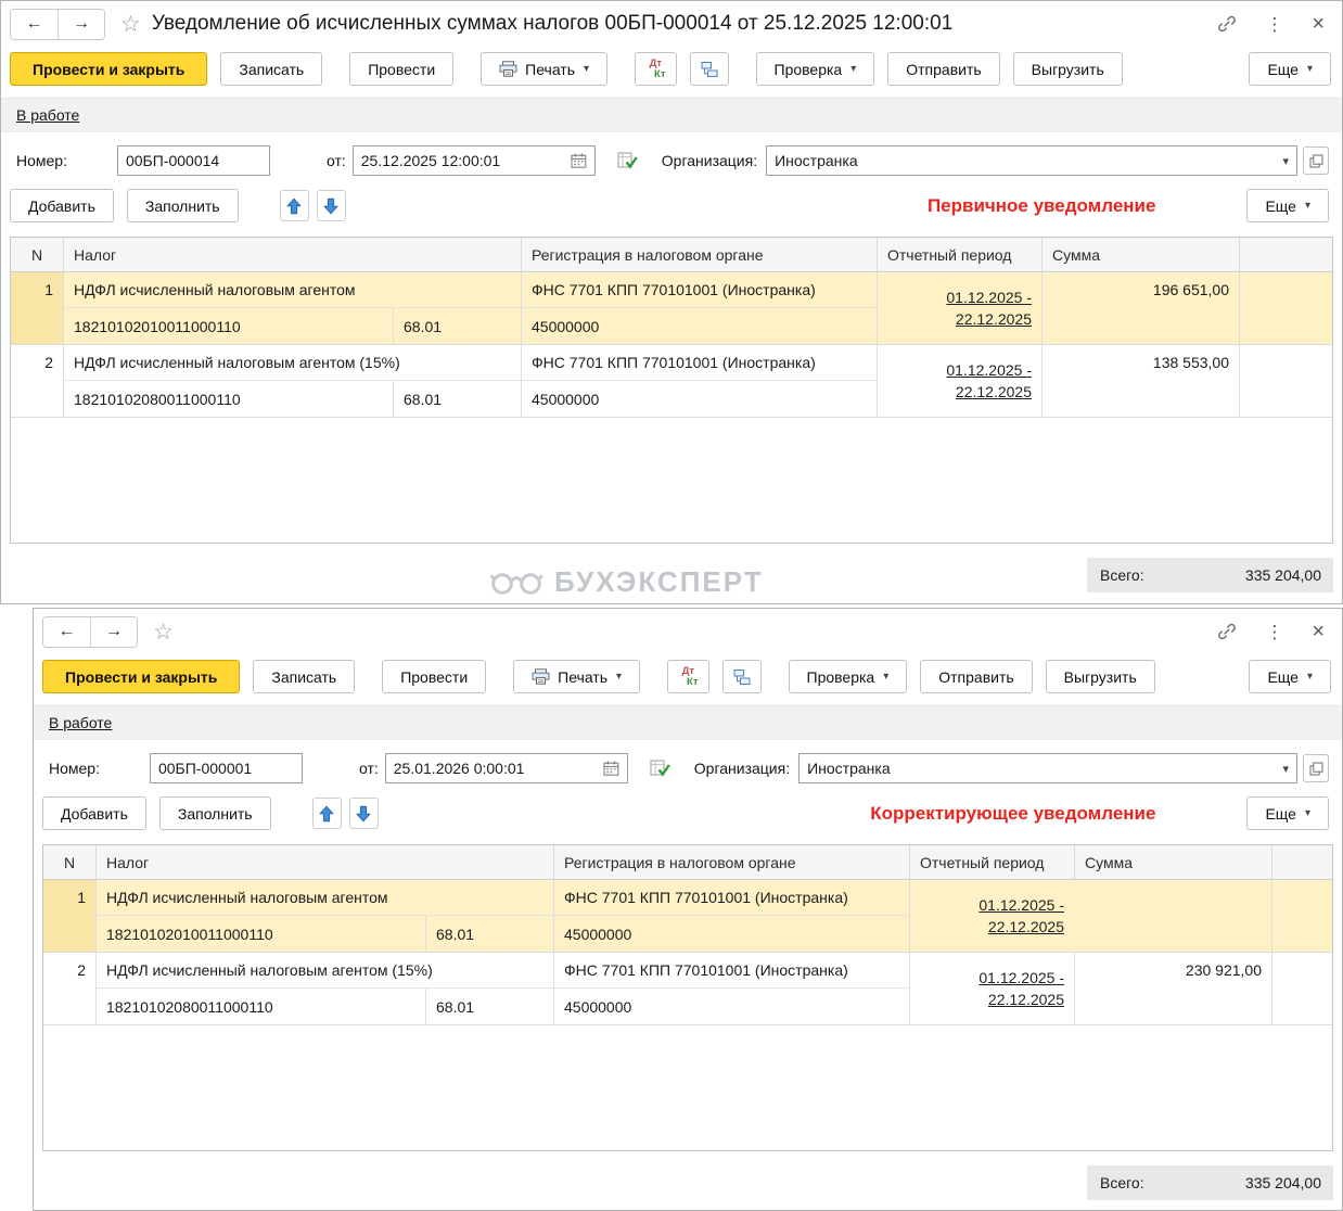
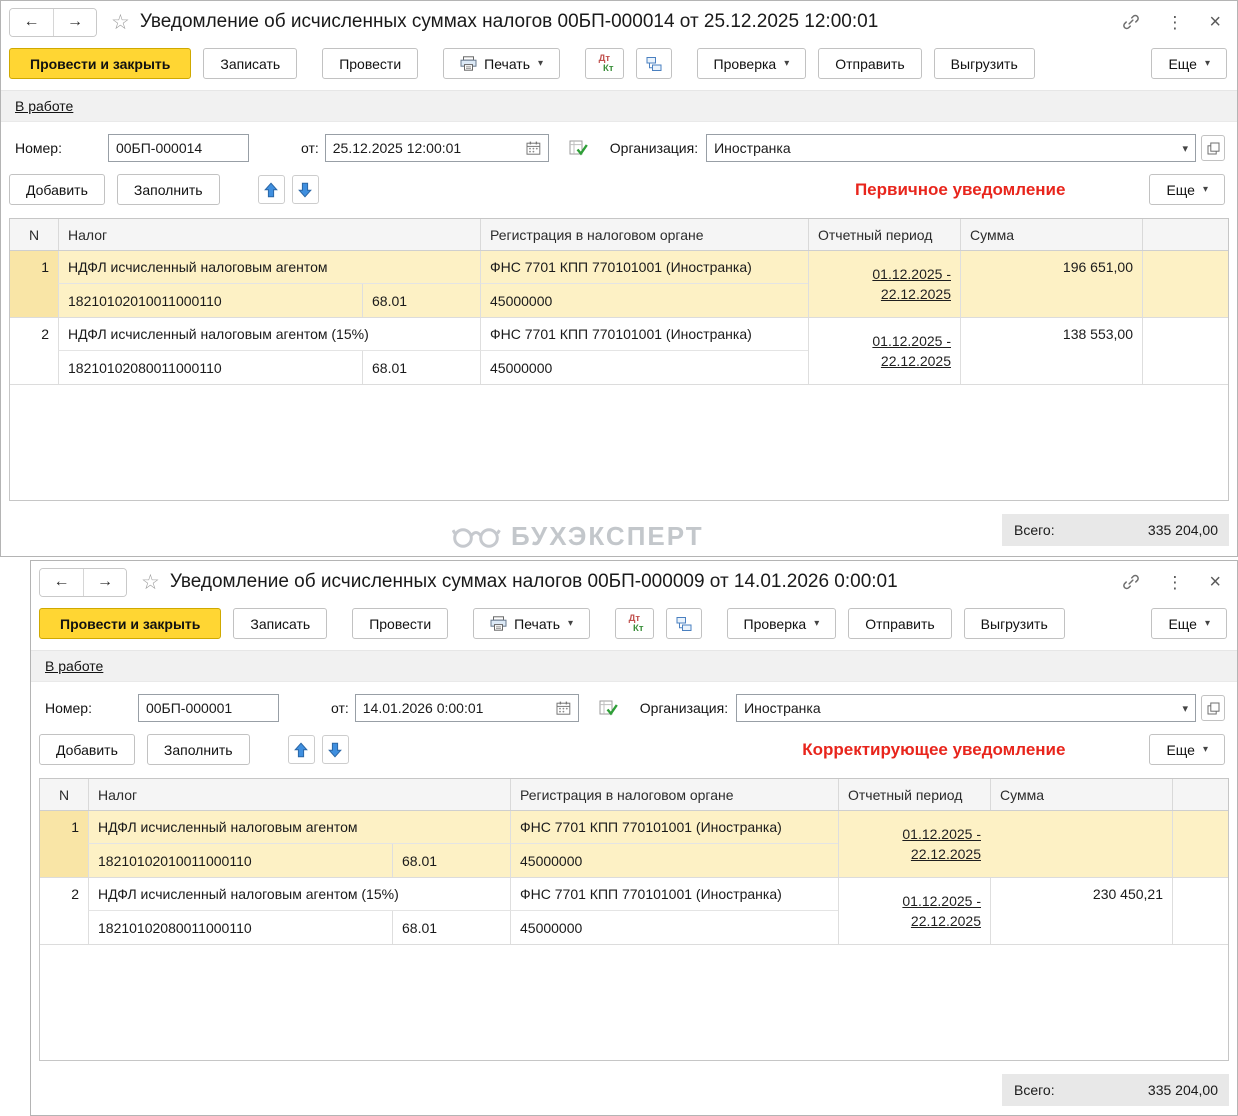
  ←
  →
  ☆
  Уведомление об исчисленных суммах налогов 00БП-000014 от 25.12.2025 12:00:01
  ⋮
  ×
  Провести и закрыть
  Записать
  Провести
  Печать
  ▾
  Дт
  Кт
  Проверка
  ▾
  Отправить
  Выгрузить
  Еще
  ▾
  В работе
  Номер:
  00БП-000014
  от:
  25.12.2025 12:00:01
  Организация:
  Иностранка
  ▾
  Добавить
  Заполнить
  Первичное уведомление
  Еще
  ▾
  N
  Налог
  Регистрация в налоговом органе
  Отчетный период
  Сумма
  1
  НДФЛ исчисленный налоговым агентом
  18210102010011000110
  68.01
  ФНС 7701 КПП 770101001 (Иностранка)
  45000000
  01.12.2025 -
  22.12.2025
  196 651,00
  2
  НДФЛ исчисленный налоговым агентом (15%)
  18210102080011000110
  68.01
  ФНС 7701 КПП 770101001 (Иностранка)
  45000000
  01.12.2025 -
  22.12.2025
  138 553,00
  Всего:
  335 204,00
  ←
  →
  ☆
+ Уведомление об исчисленных суммах налогов 00БП-000009 от 14.01.2026 0:00:01
  ⋮
  ×
  Провести и закрыть
  Записать
  Провести
  Печать
  ▾
  Дт
  Кт
  Проверка
  ▾
  Отправить
  Выгрузить
  Еще
  ▾
  В работе
  Номер:
  00БП-000001
  от:
- 25.01.2026 0:00:01
+ 14.01.2026 0:00:01
  Организация:
  Иностранка
  ▾
  Добавить
  Заполнить
  Корректирующее уведомление
  Еще
  ▾
  N
  Налог
  Регистрация в налоговом органе
  Отчетный период
  Сумма
  1
  НДФЛ исчисленный налоговым агентом
  18210102010011000110
  68.01
  ФНС 7701 КПП 770101001 (Иностранка)
  45000000
  01.12.2025 -
  22.12.2025
  2
  НДФЛ исчисленный налоговым агентом (15%)
  18210102080011000110
  68.01
  ФНС 7701 КПП 770101001 (Иностранка)
  45000000
  01.12.2025 -
  22.12.2025
- 230 921,00
+ 230 450,21
  Всего:
  335 204,00
  БУХЭКСПЕРТ
